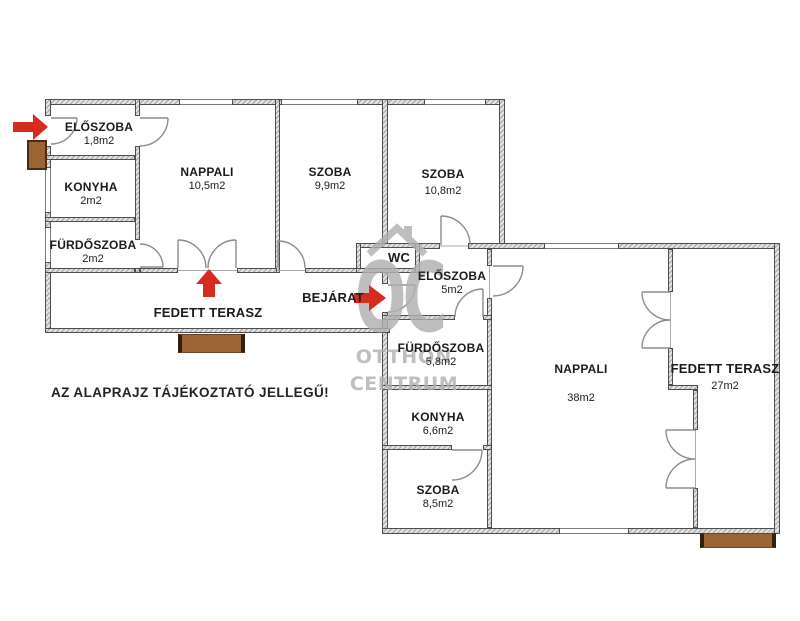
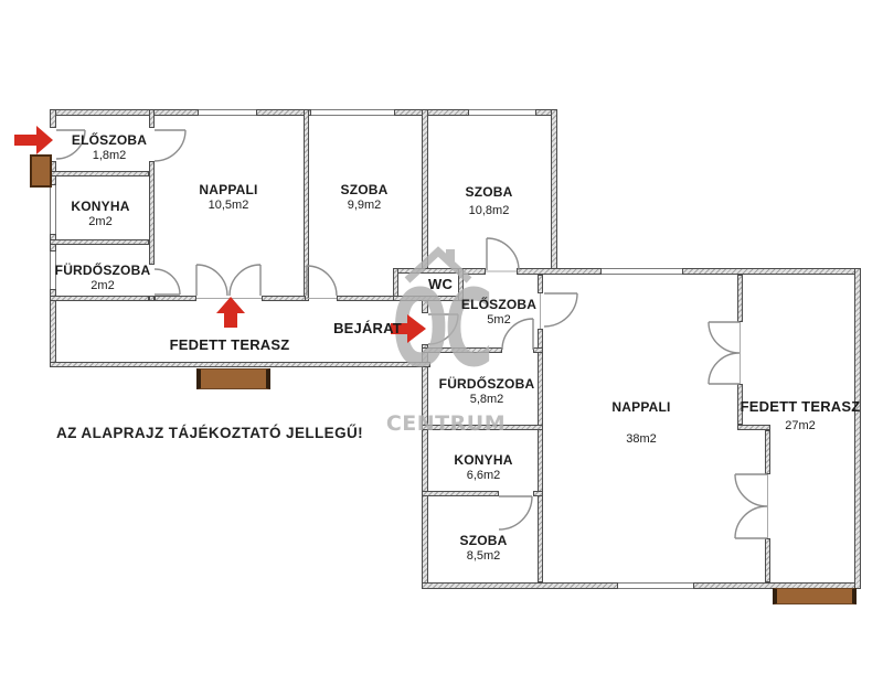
- OTTHON
  CENTRUM
  ELŐSZOBA
  1,8m2
  KONYHA
  2m2
  FÜRDŐSZOBA
  2m2
  NAPPALI
  10,5m2
  SZOBA
  9,9m2
  SZOBA
  10,8m2
  FEDETT TERASZ
  BEJÁRAT
  WC
  ELŐSZOBA
  5m2
  FÜRDŐSZOBA
  5,8m2
  KONYHA
  6,6m2
  SZOBA
  8,5m2
  NAPPALI
  38m2
  FEDETT TERASZ
  27m2
  AZ ALAPRAJZ TÁJÉKOZTATÓ JELLEGŰ!
